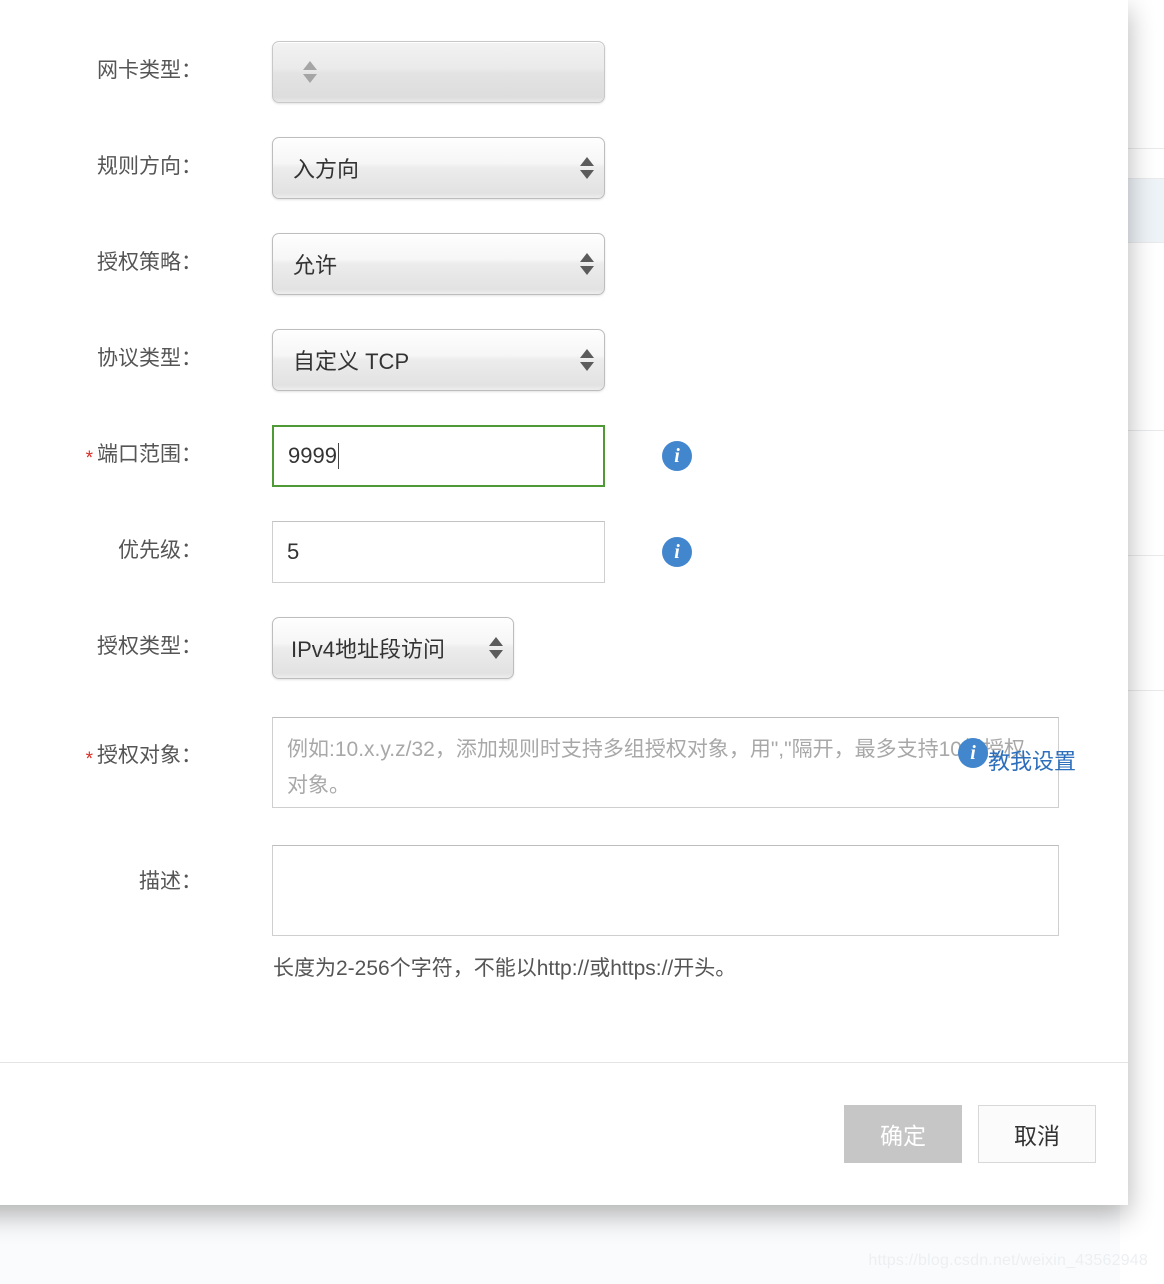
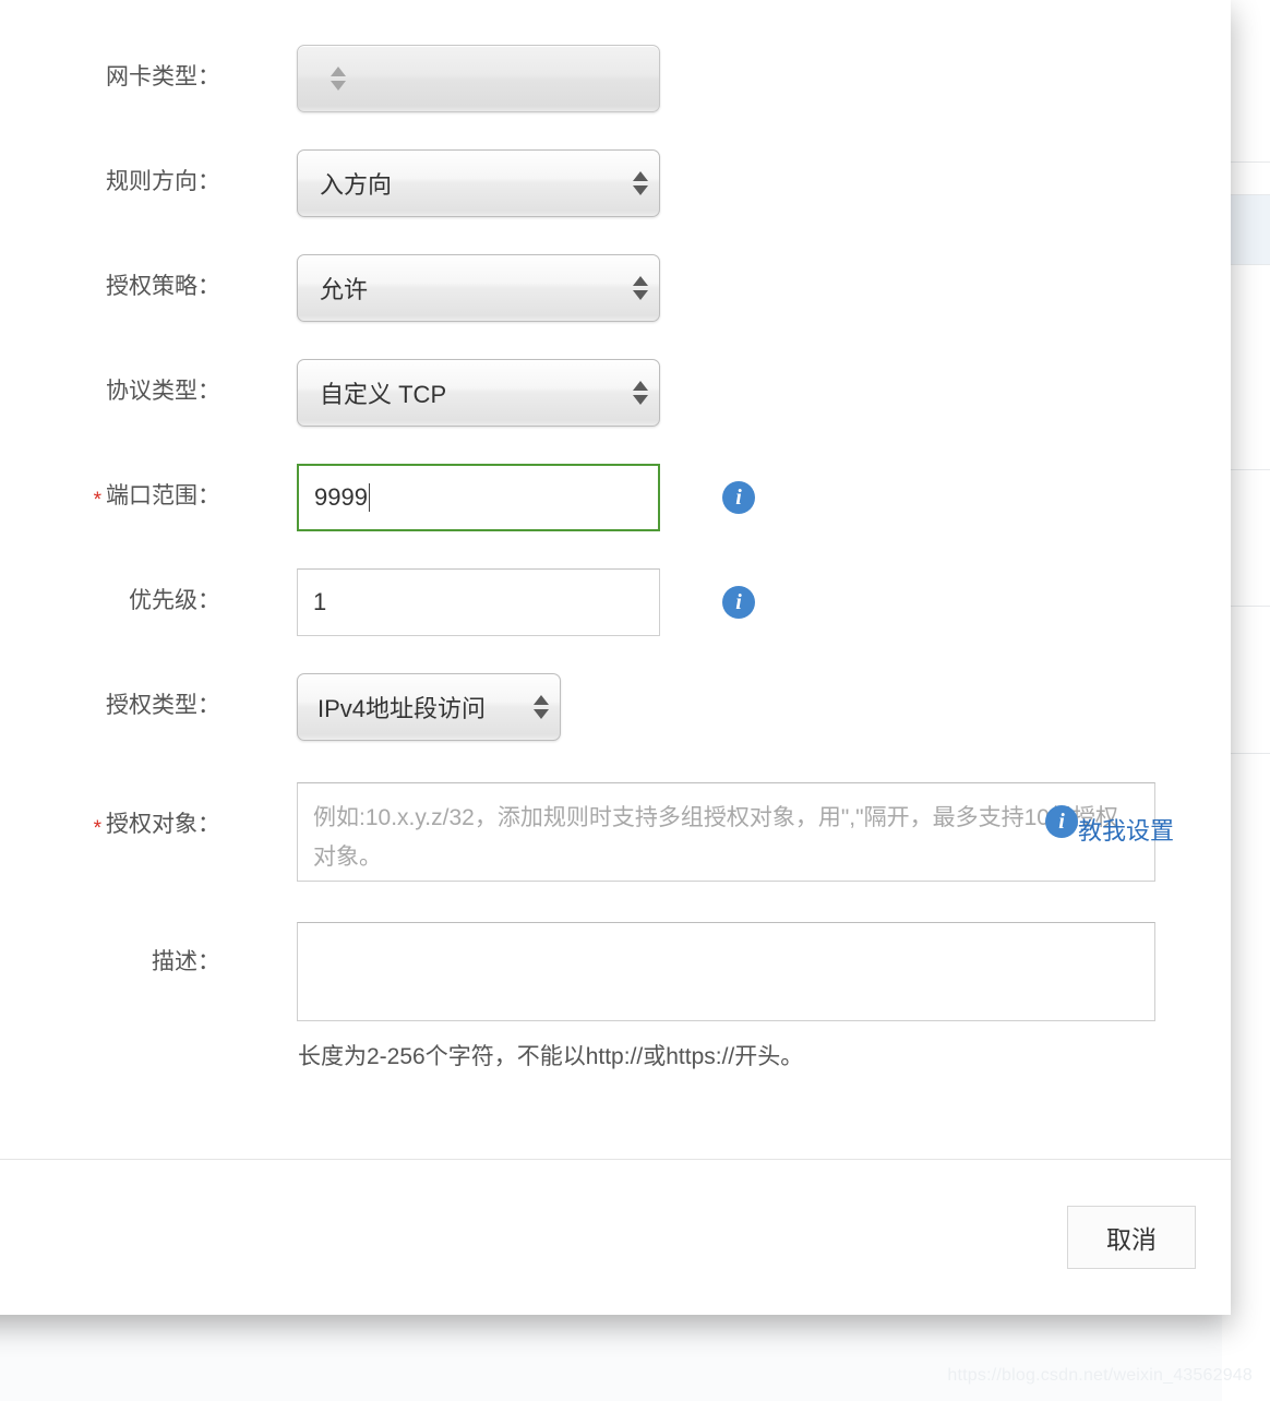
  网卡类型：
  规则方向：
  入方向
  授权策略：
  允许
  协议类型：
  自定义 TCP
  * 端口范围：
  9999
  i
  优先级：
- 5
+ 1
  i
  授权类型：
  IPv4地址段访问
  * 授权对象：
  例如:10.x.y.z/32，添加规则时支持多组授权对象，用","隔开，最多支持10授权对象。
  i
  教我设置
  描述：
  长度为2-256个字符，不能以http://或https://开头。
- 确定
  取消
